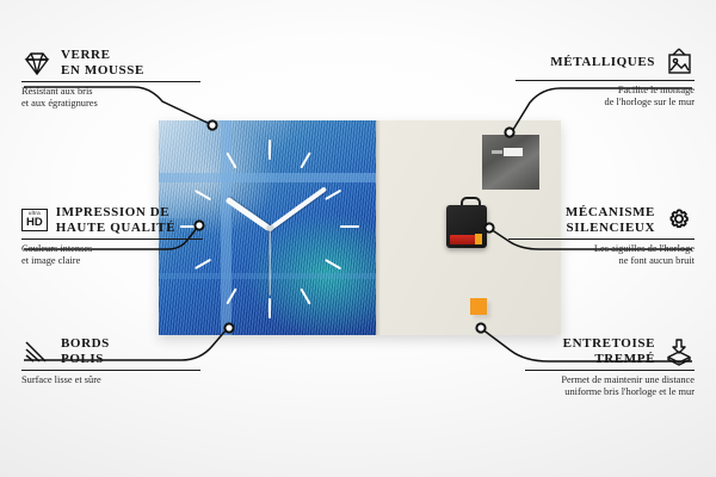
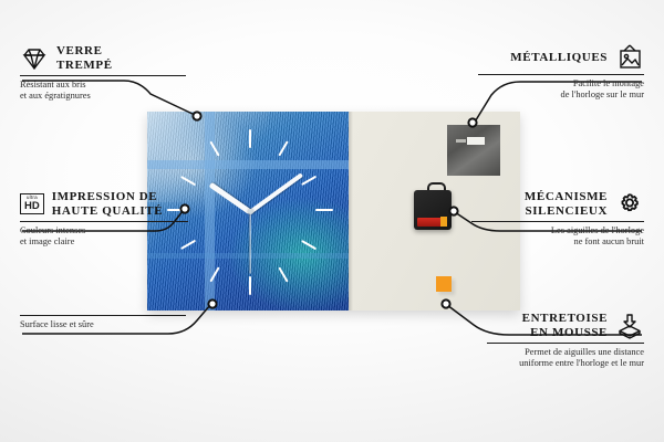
  VERRE
- EN MOUSSE
+ TREMPÉ
  Résistant aux bris
  et aux égratignures
  HD
  IMPRESSION DE
  HAUTE QUALITÉ
  Couleurs intenses
  et image claire
- BORDS
- POLIS
  Surface lisse et sûre
  MÉTALLIQUES
  Facilite le montage
  de l'horloge sur le mur
  MÉCANISME
  SILENCIEUX
  Les aiguilles de l'horloge
  ne font aucun bruit
  ENTRETOISE
- TREMPÉ
+ EN MOUSSE
- Permet de maintenir une distance
+ Permet de aiguilles une distance
- uniforme bris l'horloge et le mur
+ uniforme entre l'horloge et le mur
